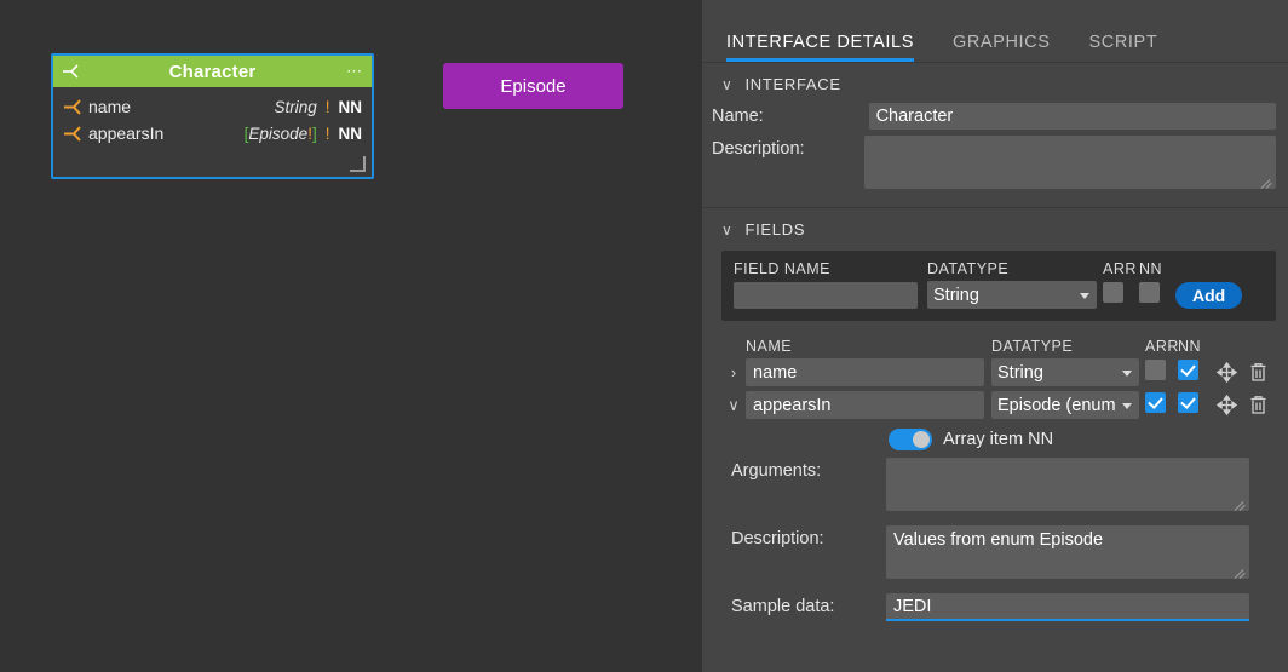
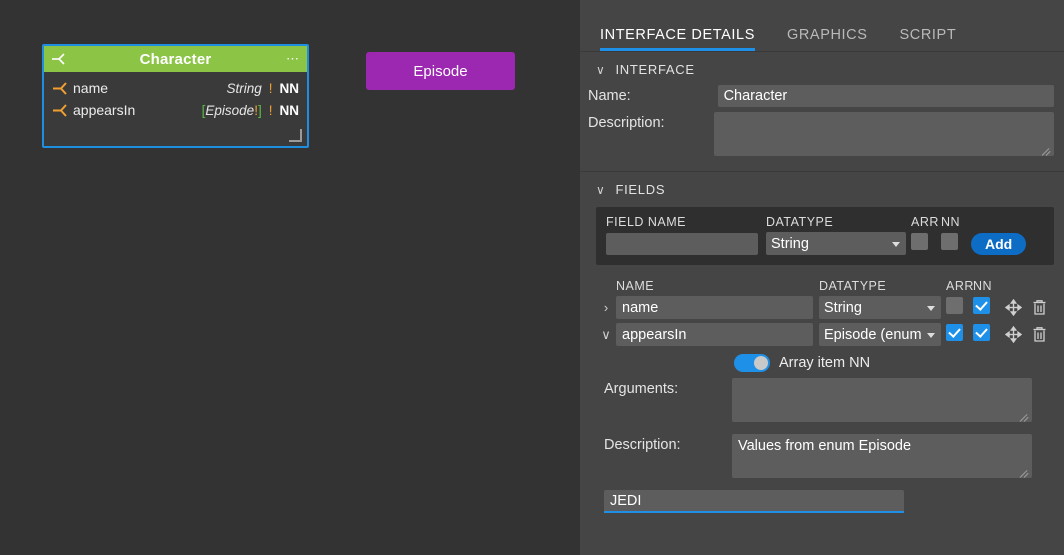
  Character
  ⋯
  name
  String
  !
  NN
  appearsIn
  [Episode!]
  !
  NN
  Episode
  INTERFACE DETAILS
  GRAPHICS
  SCRIPT
  ∨
  INTERFACE
  Name:
  Character
  Description:
  ∨
  FIELDS
  FIELD NAME
  DATATYPE
  ARR
  NN
  String
  Add
  NAME
  DATATYPE
  ARR
  NN
  ›
  name
  String
  ∨
  appearsIn
  Episode (enum
  Array item NN
  Arguments:
  Description:
  Values from enum Episode
- Sample data:
  JEDI
